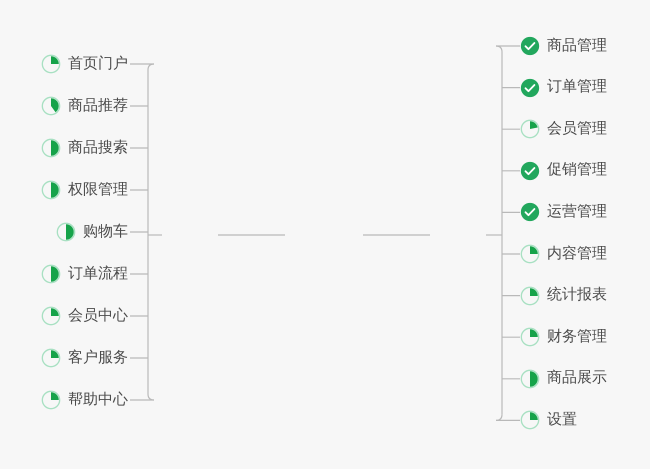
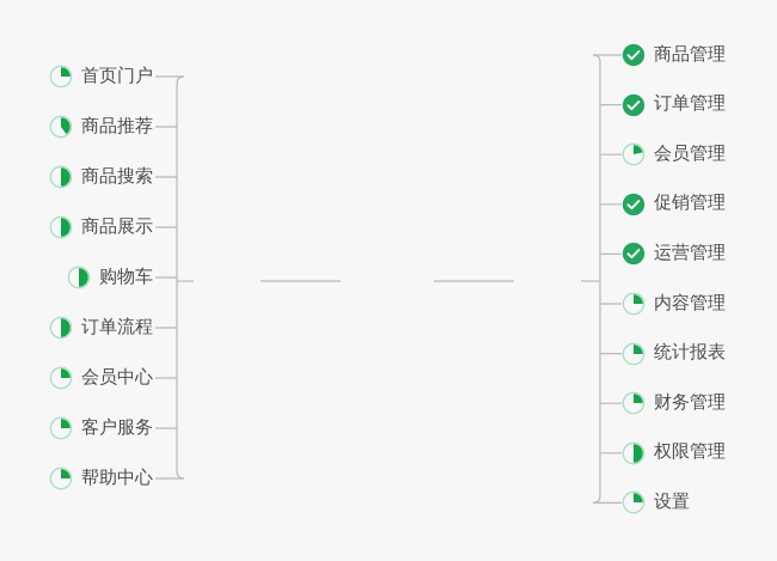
  首页门户
  商品推荐
  商品搜索
- 权限管理
+ 商品展示
  购物车
  订单流程
  会员中心
  客户服务
  帮助中心
  商品管理
  订单管理
  会员管理
  促销管理
  运营管理
  内容管理
  统计报表
  财务管理
- 商品展示
+ 权限管理
  设置
